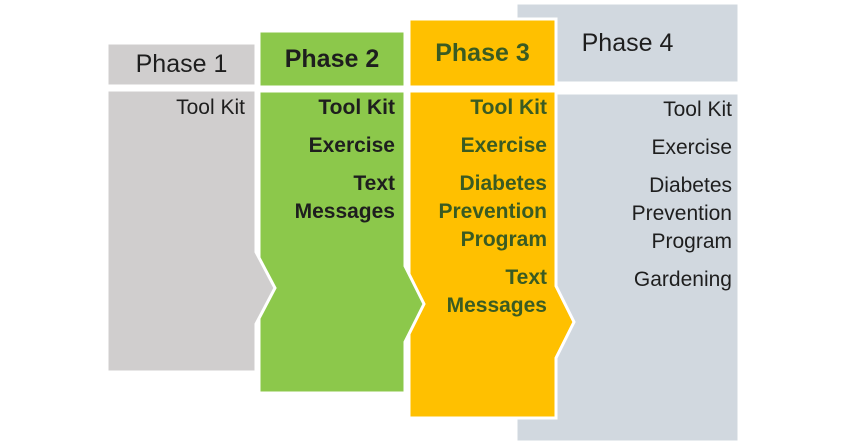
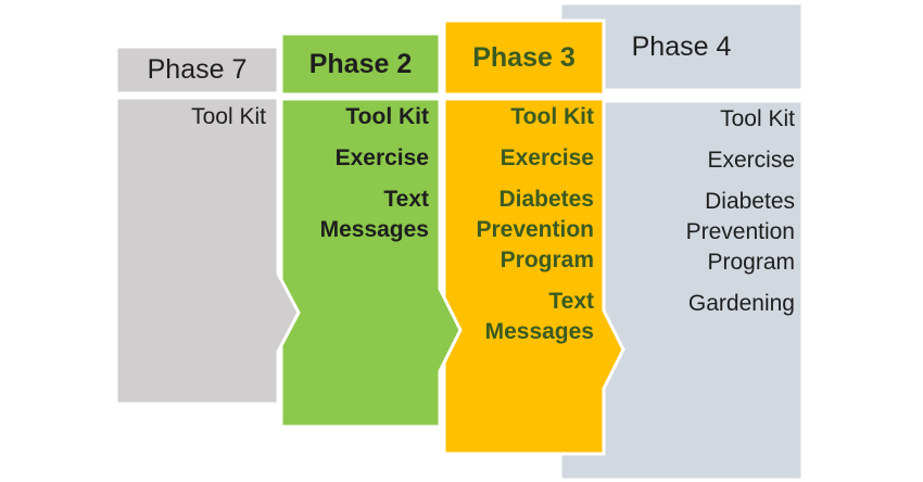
- Phase 1
+ Phase 7
  Tool Kit
  Phase 2
  Tool Kit
  Exercise
  Text
  Messages
  Phase 3
  Tool Kit
  Exercise
  Diabetes
  Prevention
  Program
  Text
  Messages
  Phase 4
  Tool Kit
  Exercise
  Diabetes
  Prevention
  Program
  Gardening
